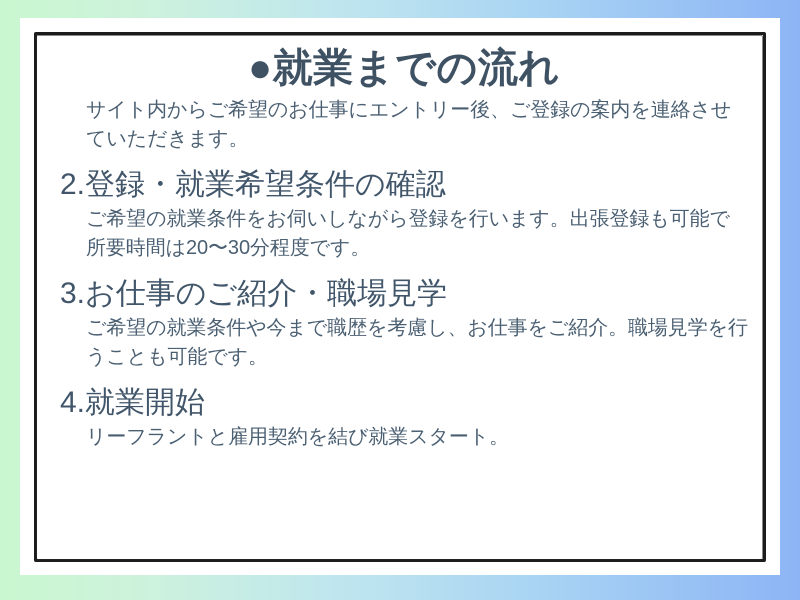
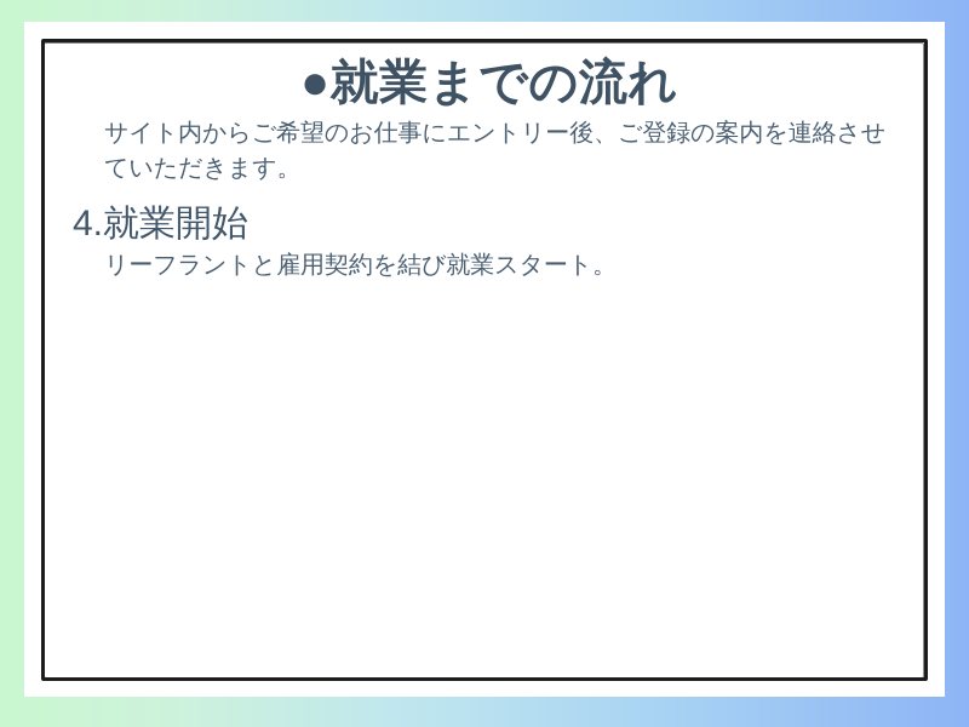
  ●就業までの流れ
  サイト内からご希望のお仕事にエントリー後、ご登録の案内を連絡させていただきます。
- 2.登録・就業希望条件の確認
- ご希望の就業条件をお伺いしながら登録を行います。出張登録も可能で所要時間は20〜30分程度です。
- 3.お仕事のご紹介・職場見学
- ご希望の就業条件や今まで職歴を考慮し、お仕事をご紹介。職場見学を行うことも可能です。
  4.就業開始
  リーフラントと雇用契約を結び就業スタート。
